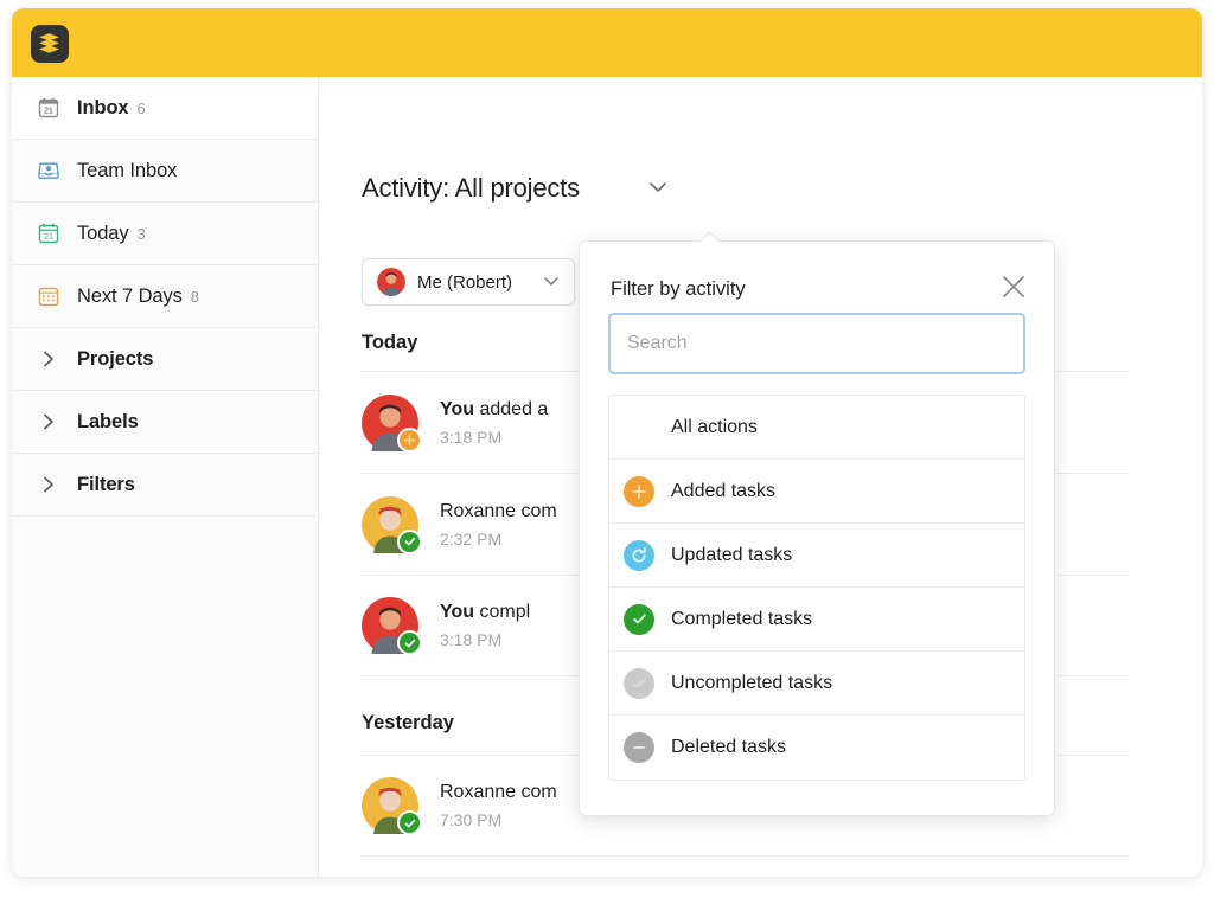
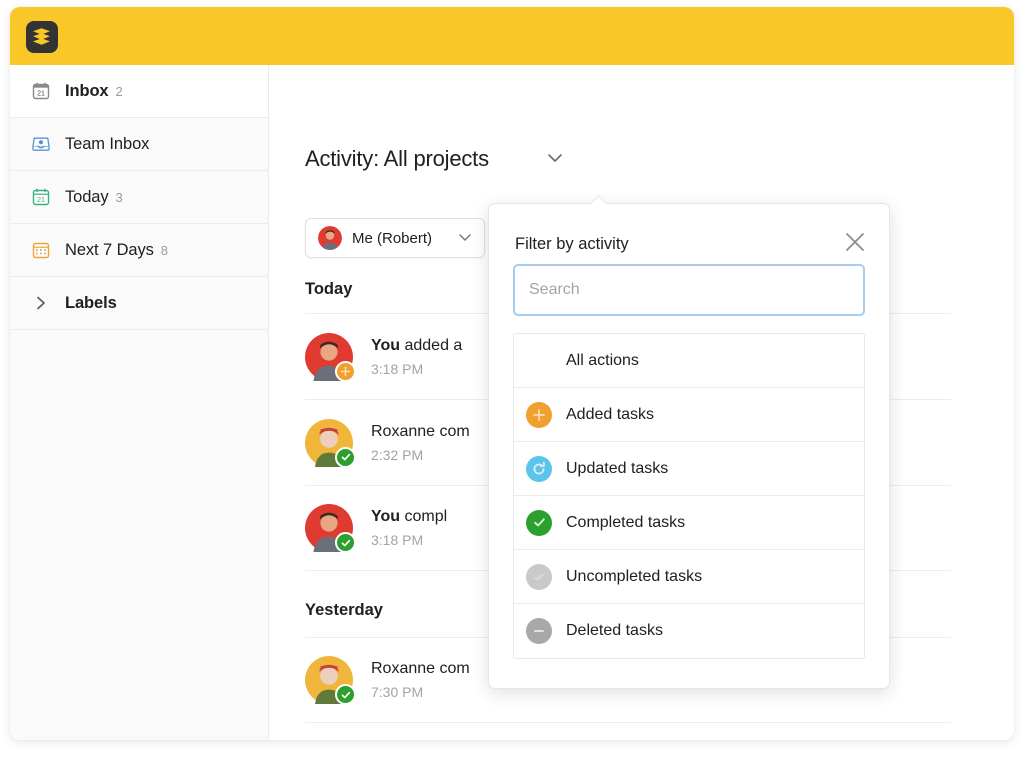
  Inbox
- 6
+ 2
  Team Inbox
  21
  Today
  3
  Next 7 Days
  8
- Projects
  Labels
- Filters
  Activity: All projects
  Me (Robert)
  Today
  You added a
  3:18 PM
  Roxanne com
  2:32 PM
  You compl
  3:18 PM
  Yesterday
  Roxanne com
  7:30 PM
  Filter by activity
  Search
  All actions
  Added tasks
  Updated tasks
  Completed tasks
  Uncompleted tasks
  Deleted tasks
